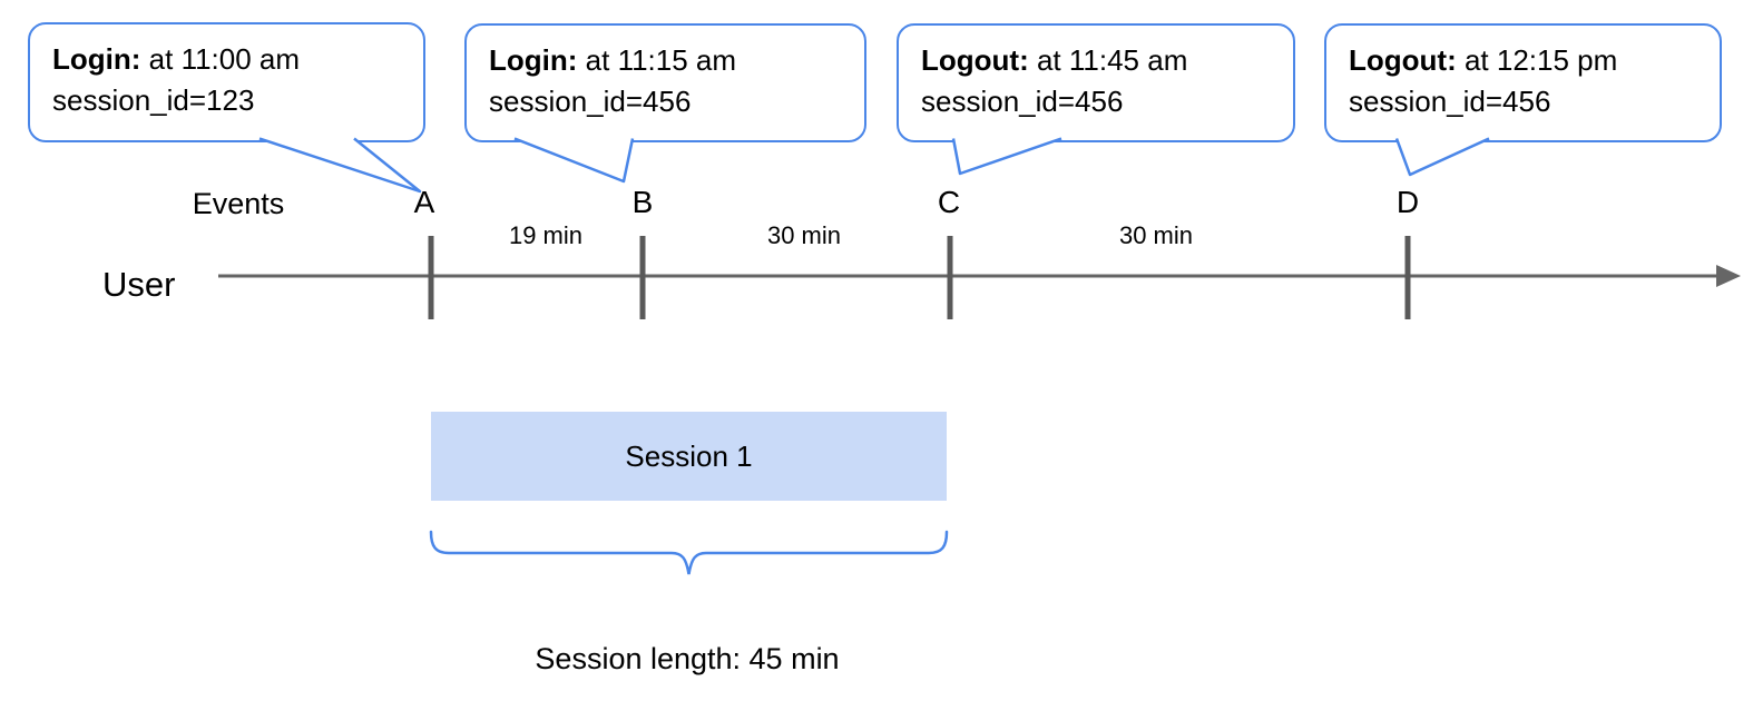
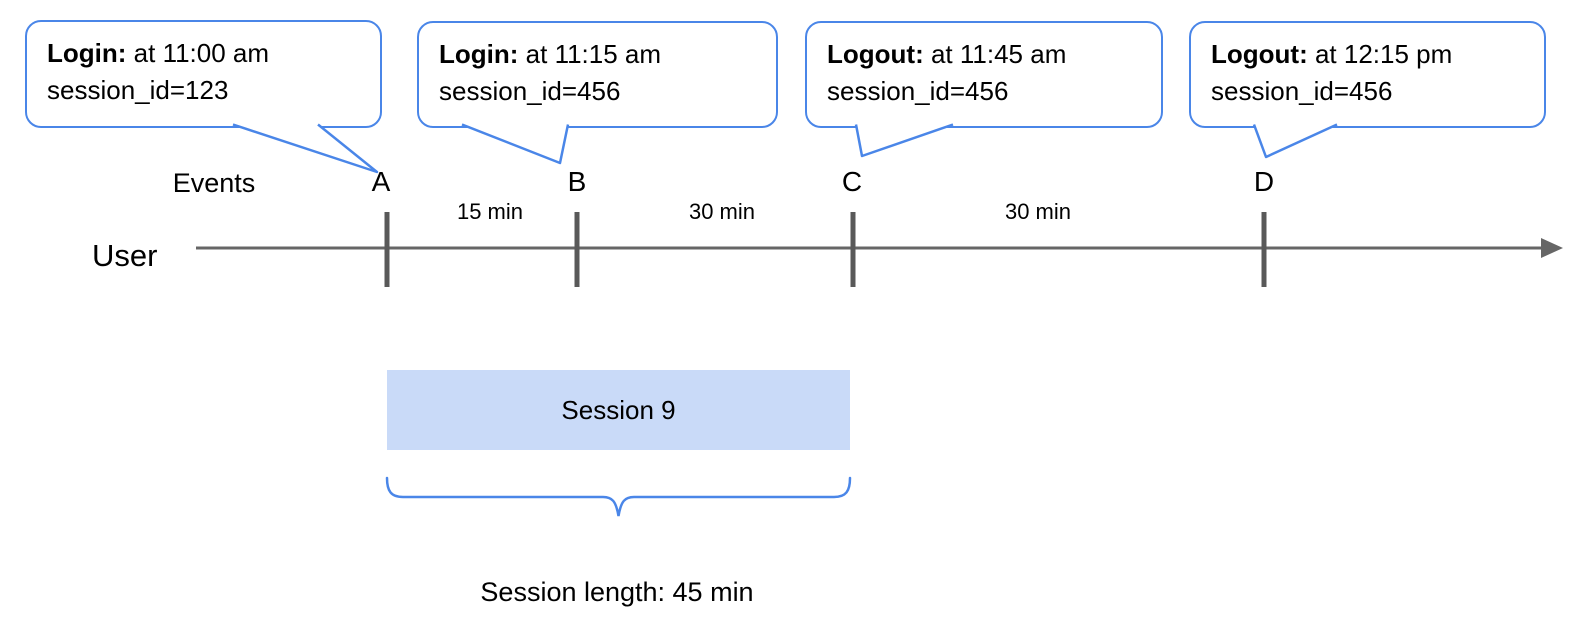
  Login: at 11:00 am
  session_id=123
  Login: at 11:15 am
  session_id=456
  Logout: at 11:45 am
  session_id=456
  Logout: at 12:15 pm
  session_id=456
  Events
  User
  A
  B
  C
  D
- 19 min
+ 15 min
  30 min
  30 min
- Session 1
+ Session 9
  Session length: 45 min
